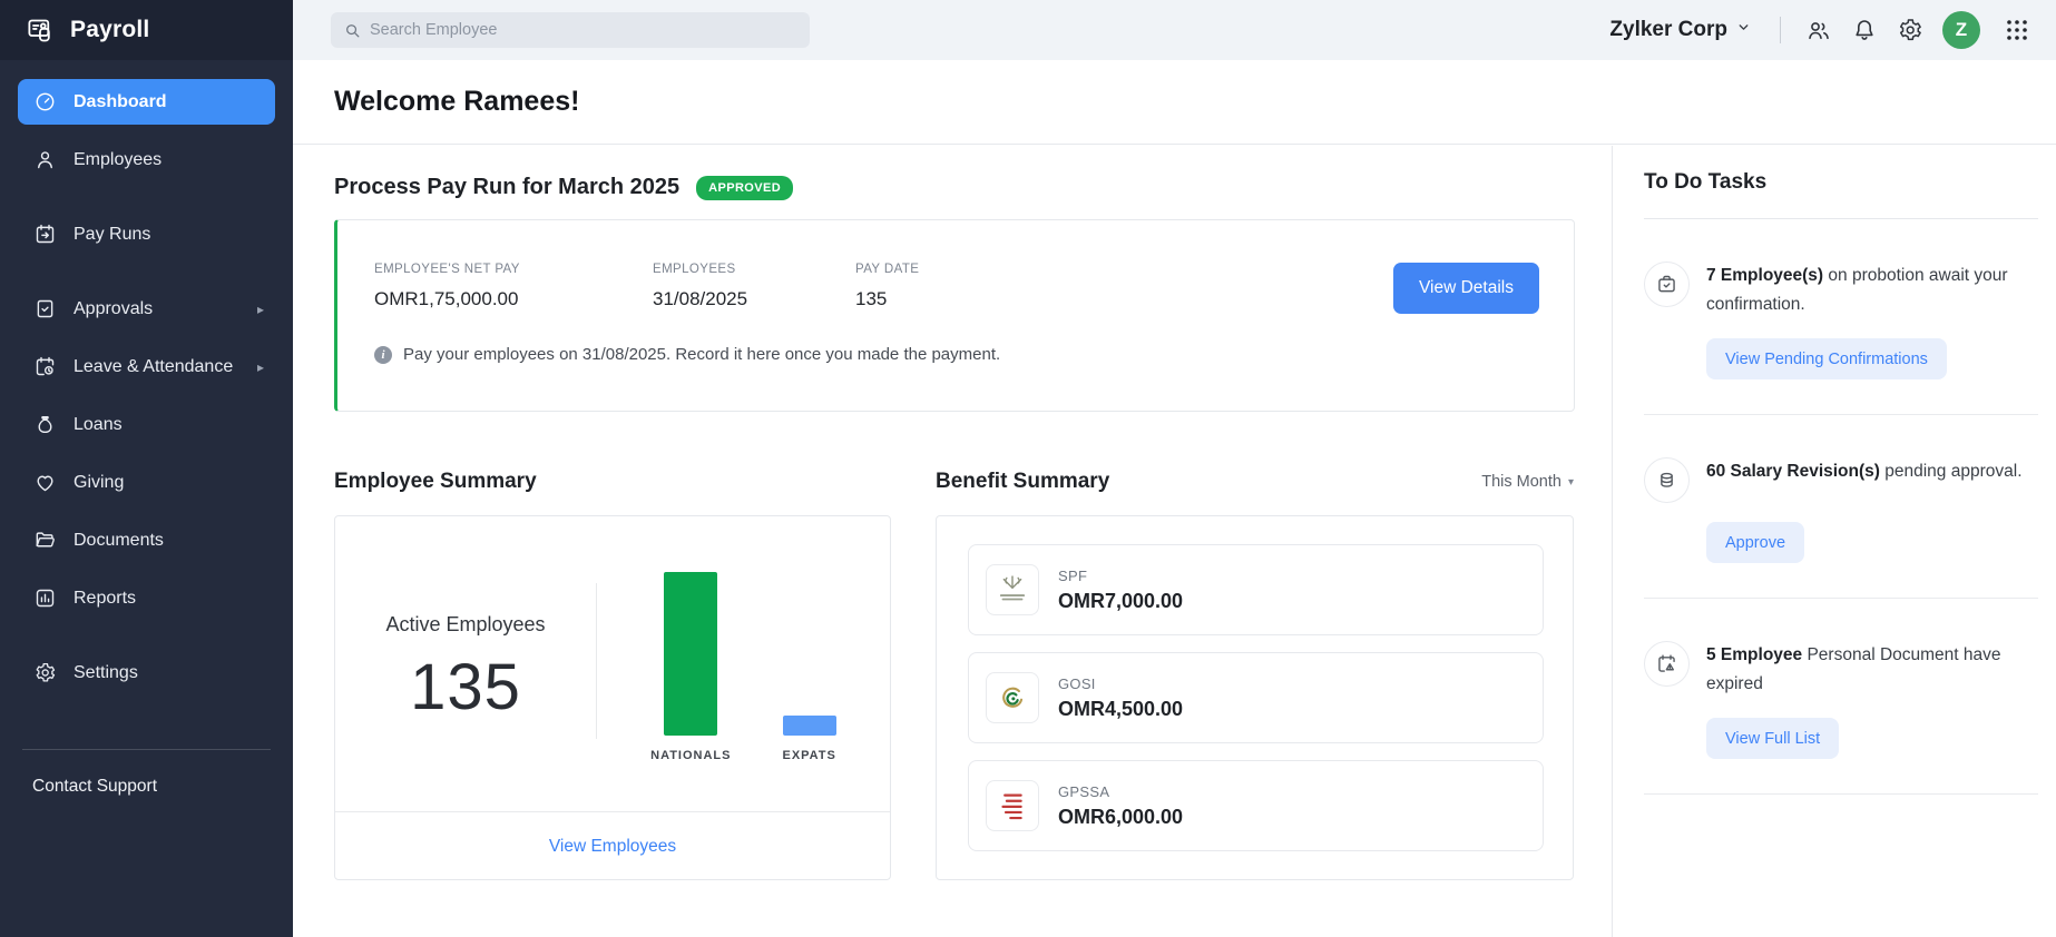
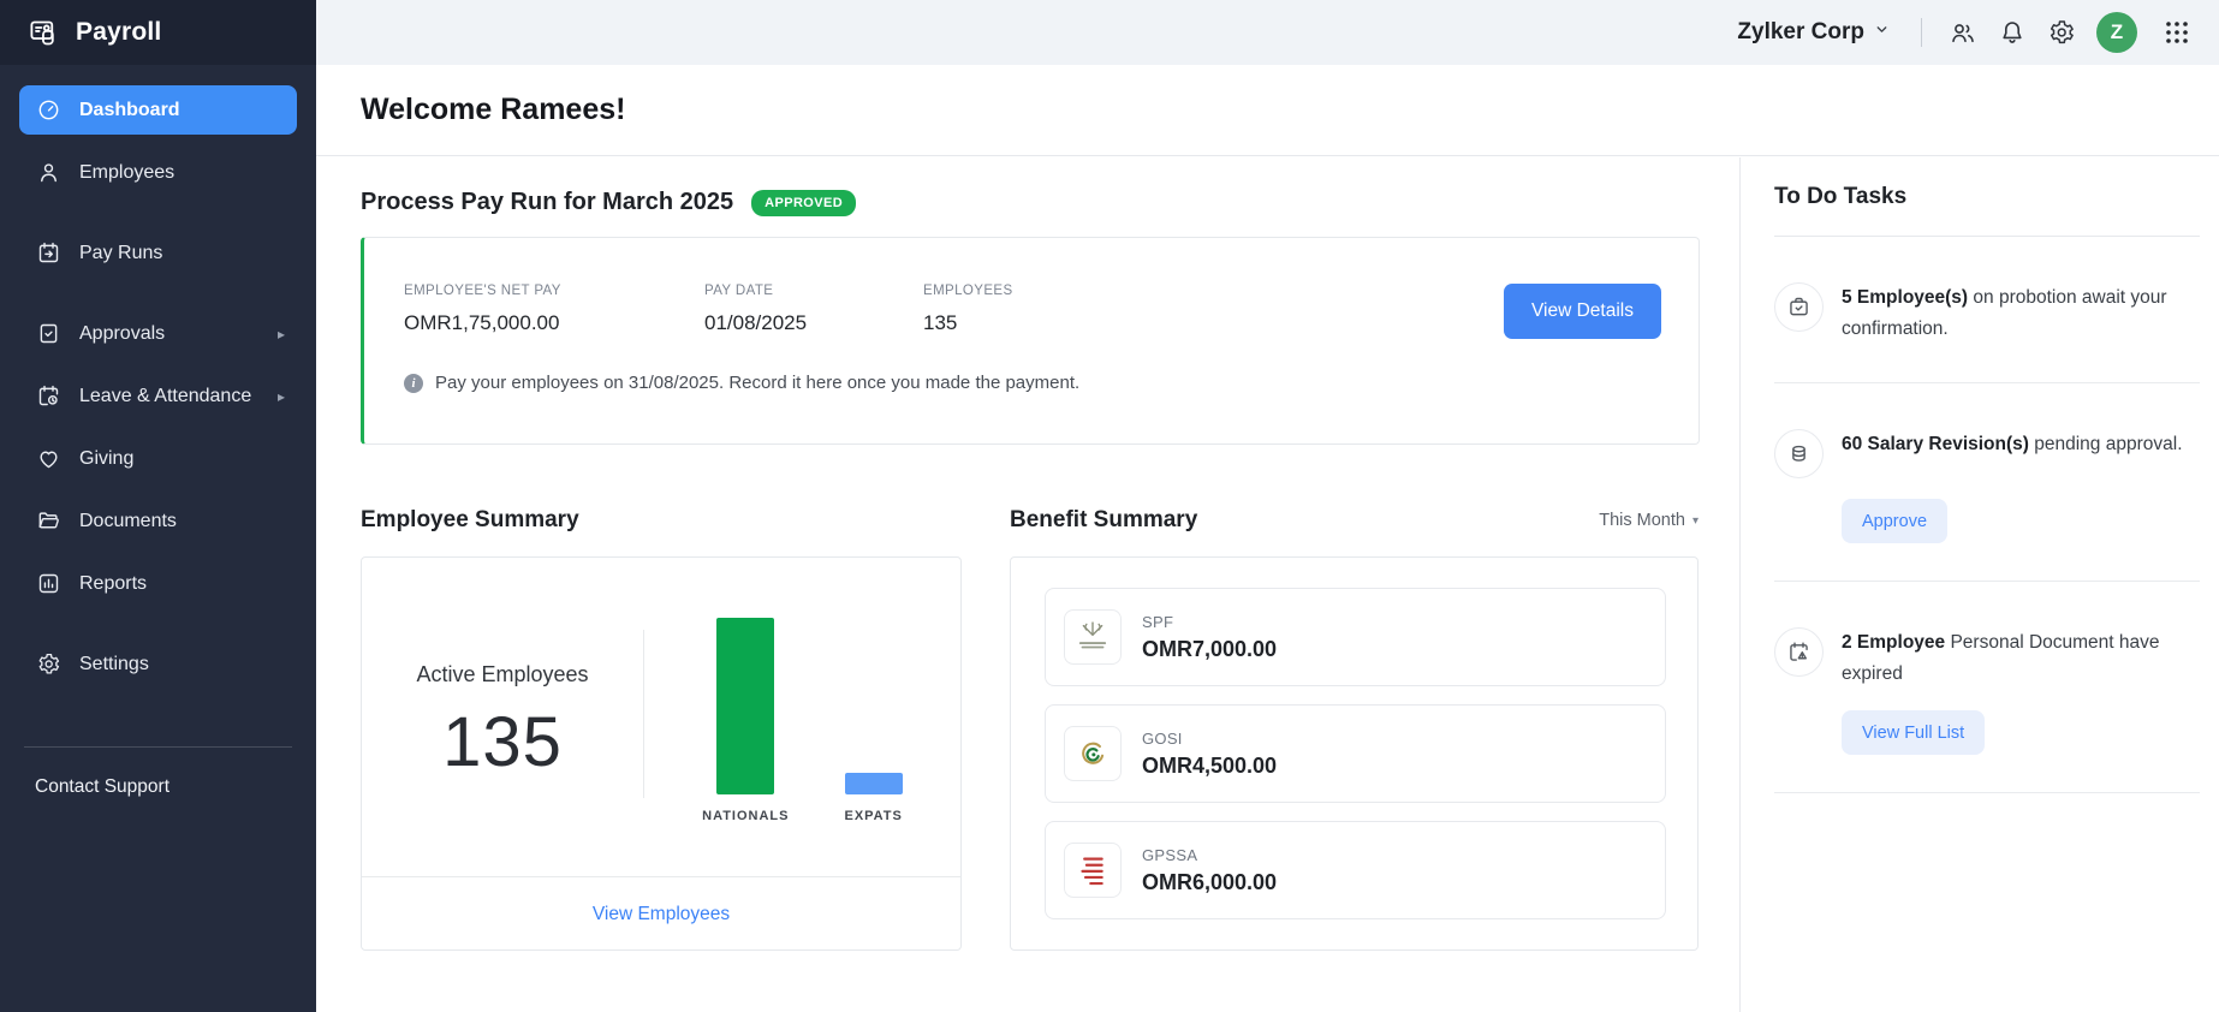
  Payroll
  Dashboard
  Employees
  Pay Runs
  Approvals
  ▸
  Leave & Attendance
  ▸
- Loans
  Giving
  Documents
  Reports
  Settings
  Contact Support
- Search Employee
  Zylker Corp
  Z
  Welcome Ramees!
  Process Pay Run for March 2025
  APPROVED
  EMPLOYEE'S NET PAY
  OMR1,75,000.00
- EMPLOYEES
+ PAY DATE
- 31/08/2025
+ 01/08/2025
- PAY DATE
+ EMPLOYEES
  135
  i
  Pay your employees on 31/08/2025. Record it here once you made the payment.
  View Details
  Employee Summary
  Active Employees
  135
  NATIONALS
  EXPATS
  View Employees
  Benefit Summary
  This Month
  ▾
  SPF
  OMR7,000.00
  GOSI
  OMR4,500.00
  GPSSA
  OMR6,000.00
  To Do Tasks
- 7 Employee(s) on probotion await your confirmation.
+ 5 Employee(s) on probotion await your confirmation.
- View Pending Confirmations
  60 Salary Revision(s) pending approval.
  Approve
- 5 Employee Personal Document have expired
+ 2 Employee Personal Document have expired
  View Full List
